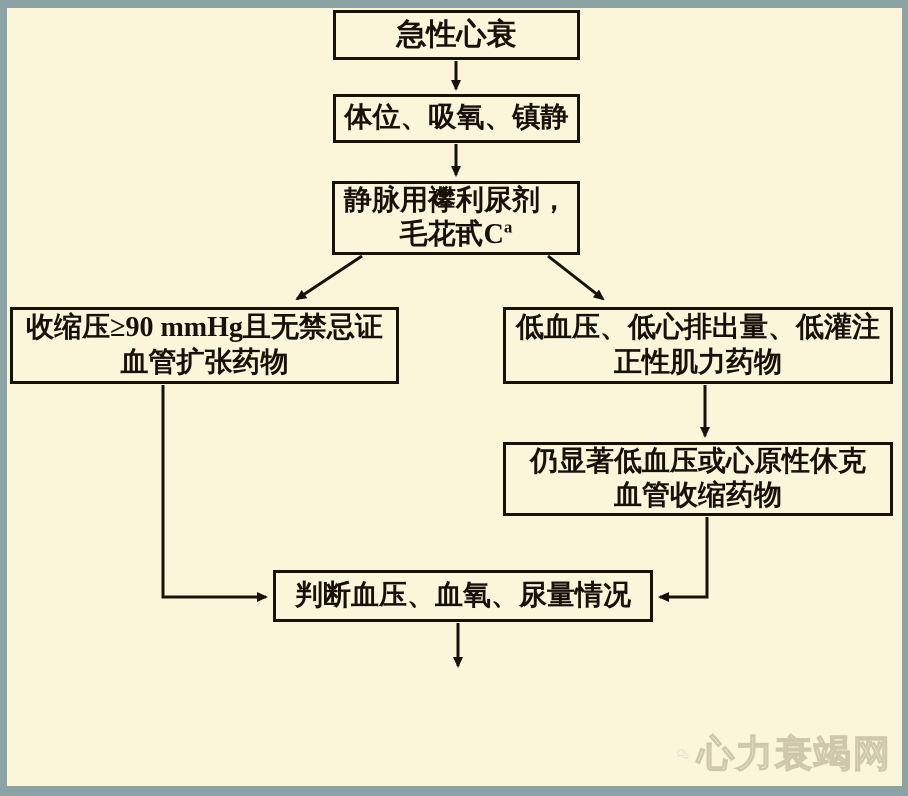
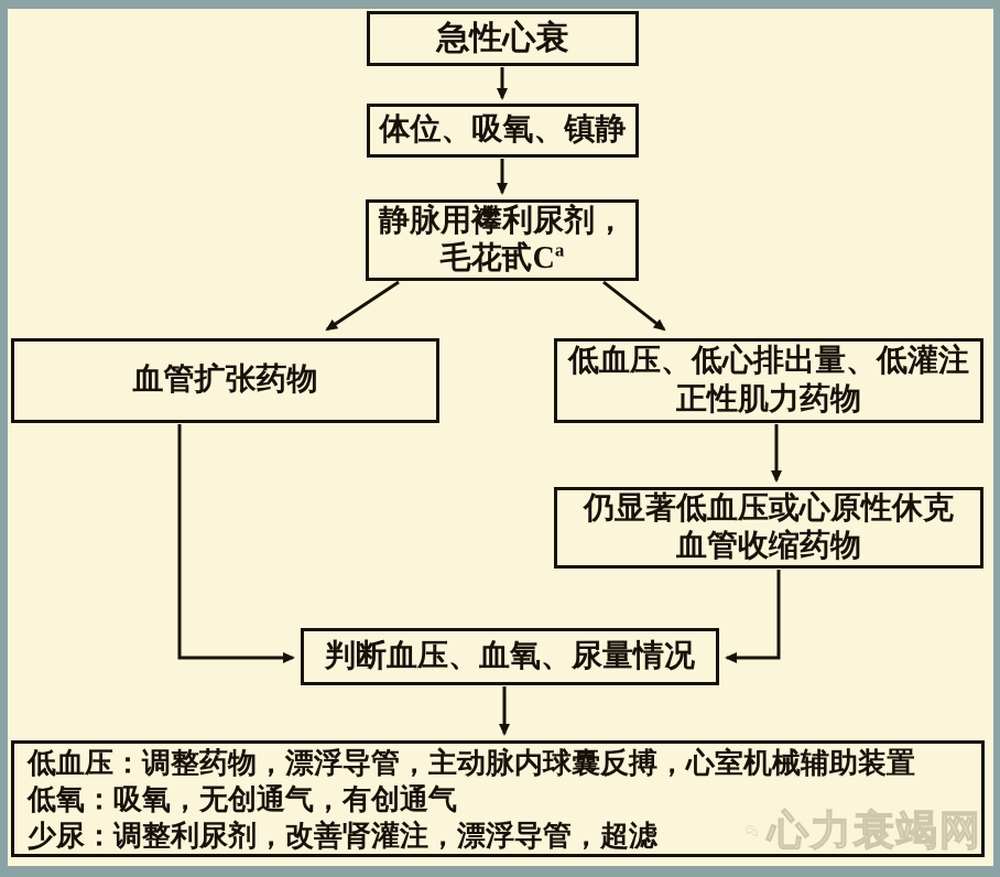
  急性心衰
  体位、吸氧、镇静
  静脉用襻利尿剂，
  毛花甙Ca
- 收缩压≥90 mmHg且无禁忌证
  血管扩张药物
  低血压、低心排出量、低灌注
  正性肌力药物
  仍显著低血压或心原性休克
  血管收缩药物
  判断血压、血氧、尿量情况
+ 低血压：调整药物，漂浮导管，主动脉内球囊反搏，心室机械辅助装置
+ 低氧：吸氧，无创通气，有创通气
+ 少尿：调整利尿剂，改善肾灌注，漂浮导管，超滤
  心力衰竭网
